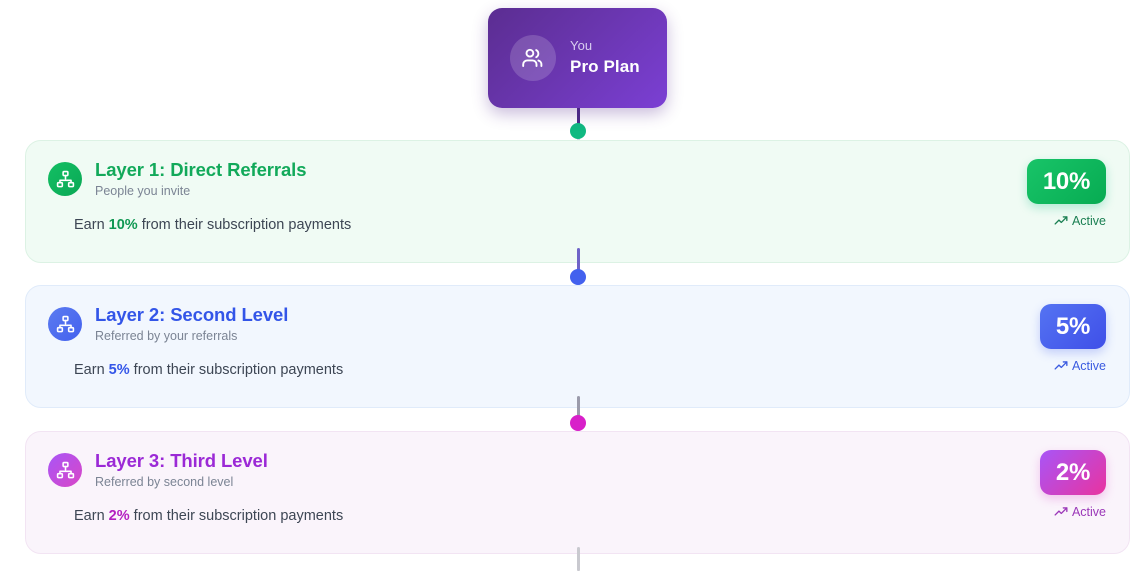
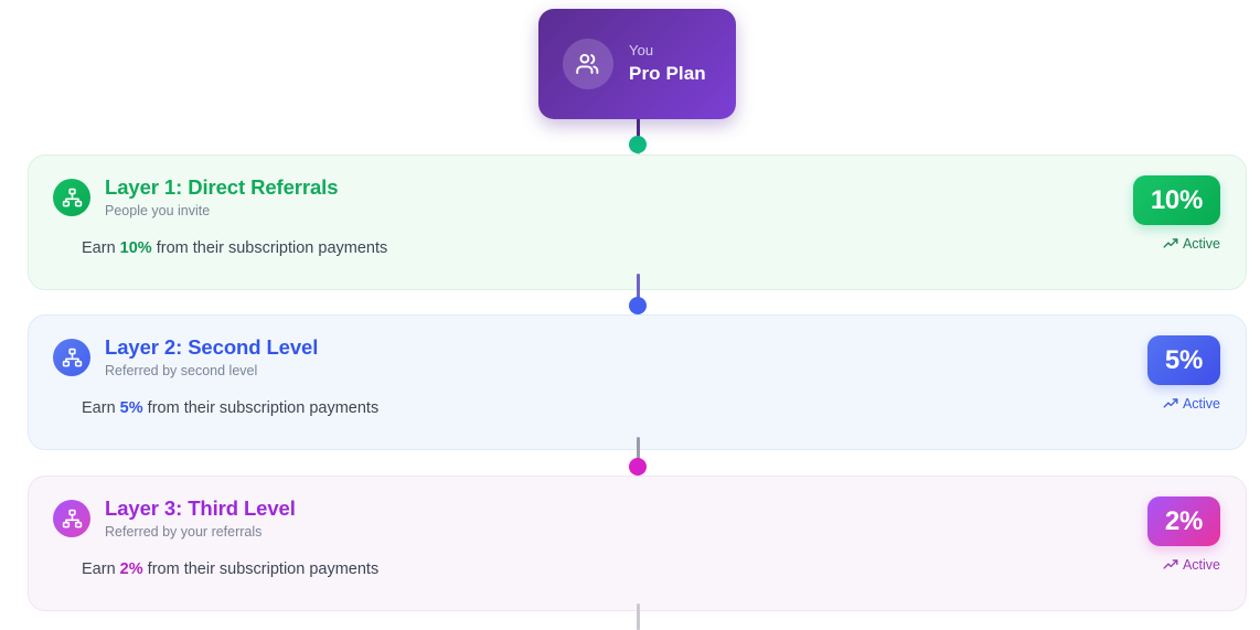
  You
  Pro Plan
  Layer 1: Direct Referrals
  People you invite
  Earn 10% from their subscription payments
  10%
  Active
  Layer 2: Second Level
- Referred by your referrals
+ Referred by second level
  Earn 5% from their subscription payments
  5%
  Active
  Layer 3: Third Level
- Referred by second level
+ Referred by your referrals
  Earn 2% from their subscription payments
  2%
  Active
